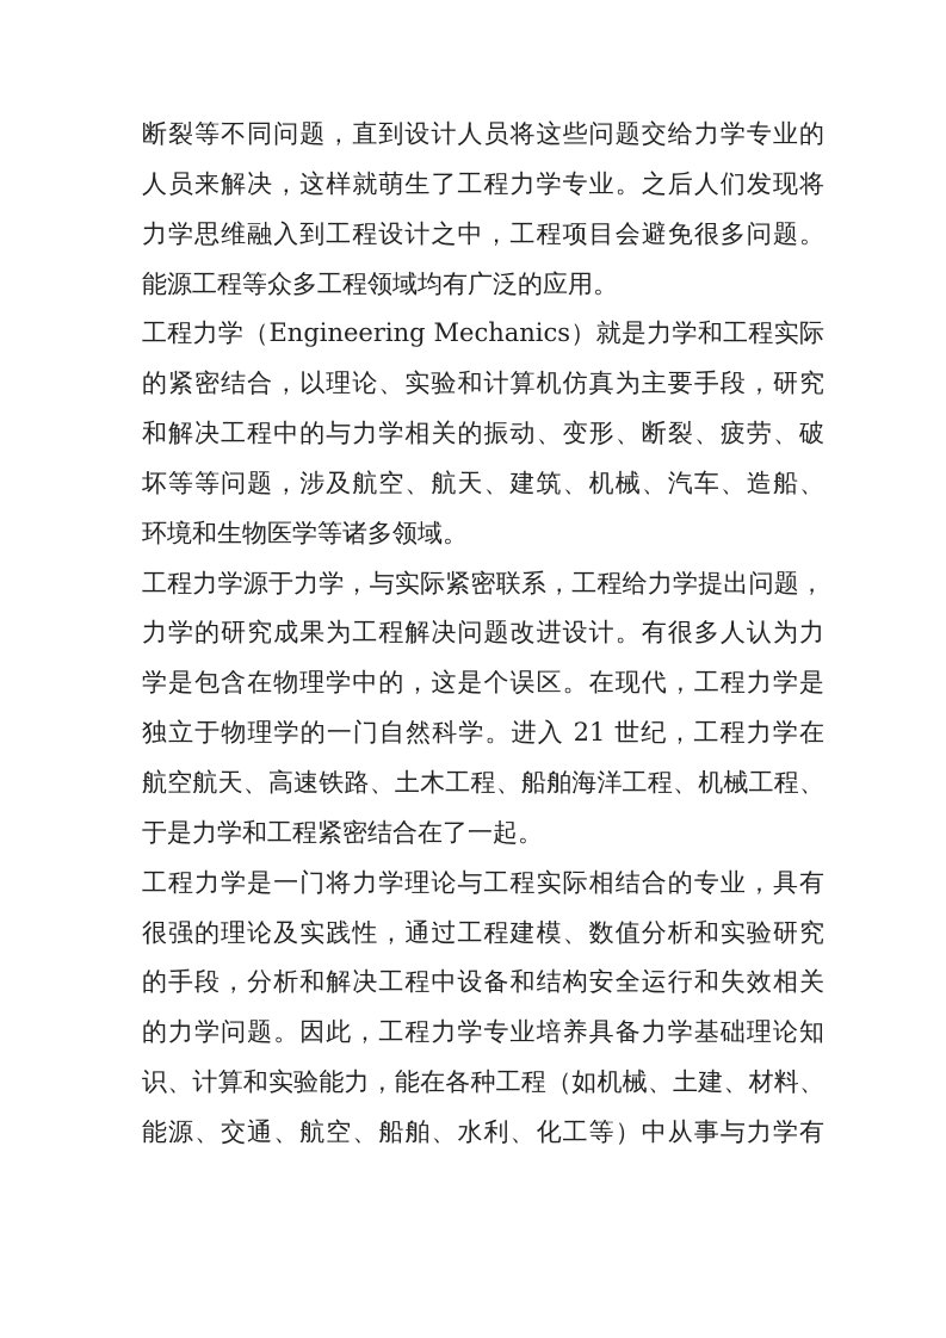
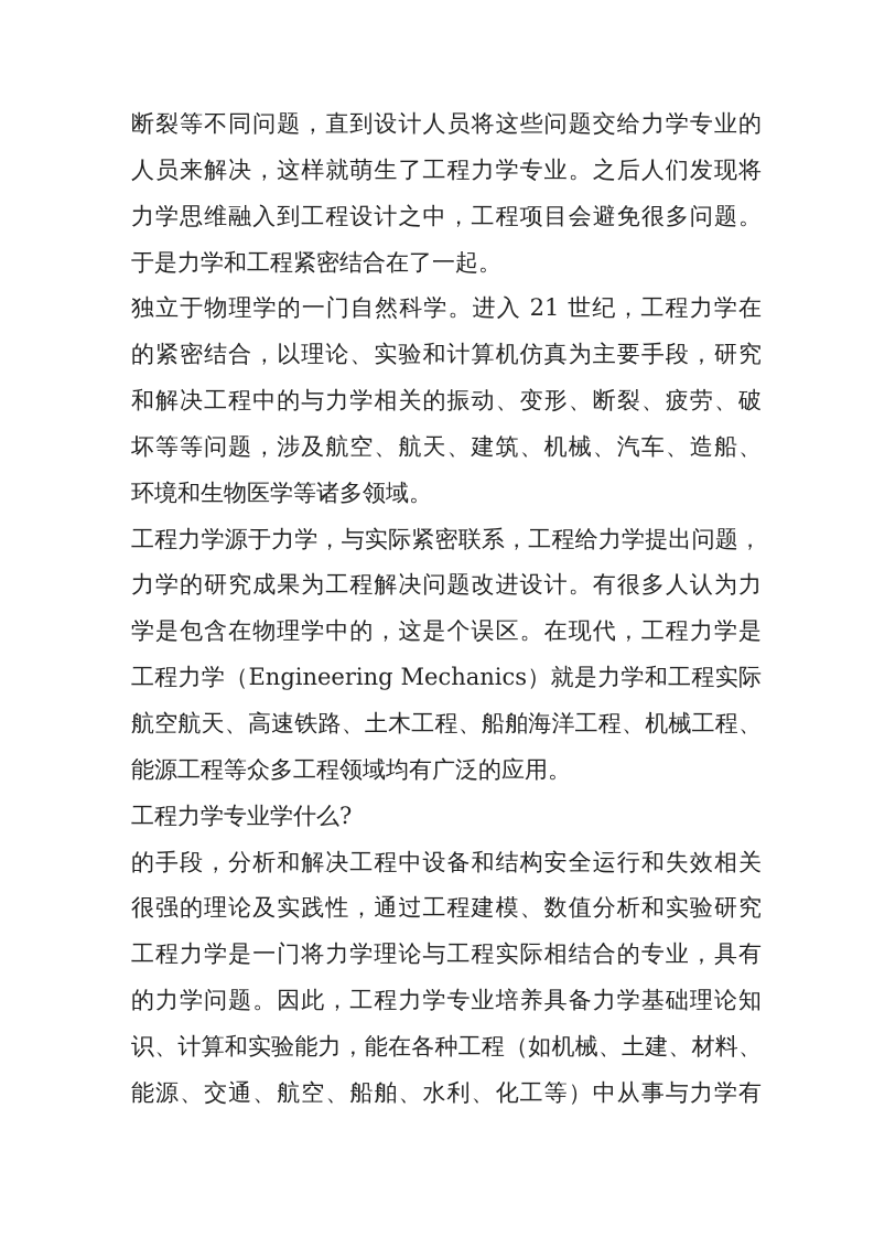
  断裂等不同问题，直到设计人员将这些问题交给力学专业的
  人员来解决，这样就萌生了工程力学专业。之后人们发现将
  力学思维融入到工程设计之中，工程项目会避免很多问题。
- 能源工程等众多工程领域均有广泛的应用。
+ 于是力学和工程紧密结合在了一起。
- 工程力学（Engineering Mechanics）就是力学和工程实际
+ 独立于物理学的一门自然科学。进入 21 世纪，工程力学在
  的紧密结合，以理论、实验和计算机仿真为主要手段，研究
  和解决工程中的与力学相关的振动、变形、断裂、疲劳、破
  坏等等问题，涉及航空、航天、建筑、机械、汽车、造船、
  环境和生物医学等诸多领域。
  工程力学源于力学，与实际紧密联系，工程给力学提出问题，
  力学的研究成果为工程解决问题改进设计。有很多人认为力
  学是包含在物理学中的，这是个误区。在现代，工程力学是
- 独立于物理学的一门自然科学。进入 21 世纪，工程力学在
+ 工程力学（Engineering Mechanics）就是力学和工程实际
  航空航天、高速铁路、土木工程、船舶海洋工程、机械工程、
- 于是力学和工程紧密结合在了一起。
+ 能源工程等众多工程领域均有广泛的应用。
+ 工程力学专业学什么?
- 工程力学是一门将力学理论与工程实际相结合的专业，具有
+ 的手段，分析和解决工程中设备和结构安全运行和失效相关
  很强的理论及实践性，通过工程建模、数值分析和实验研究
- 的手段，分析和解决工程中设备和结构安全运行和失效相关
+ 工程力学是一门将力学理论与工程实际相结合的专业，具有
  的力学问题。因此，工程力学专业培养具备力学基础理论知
  识、计算和实验能力，能在各种工程（如机械、土建、材料、
  能源、交通、航空、船舶、水利、化工等）中从事与力学有
